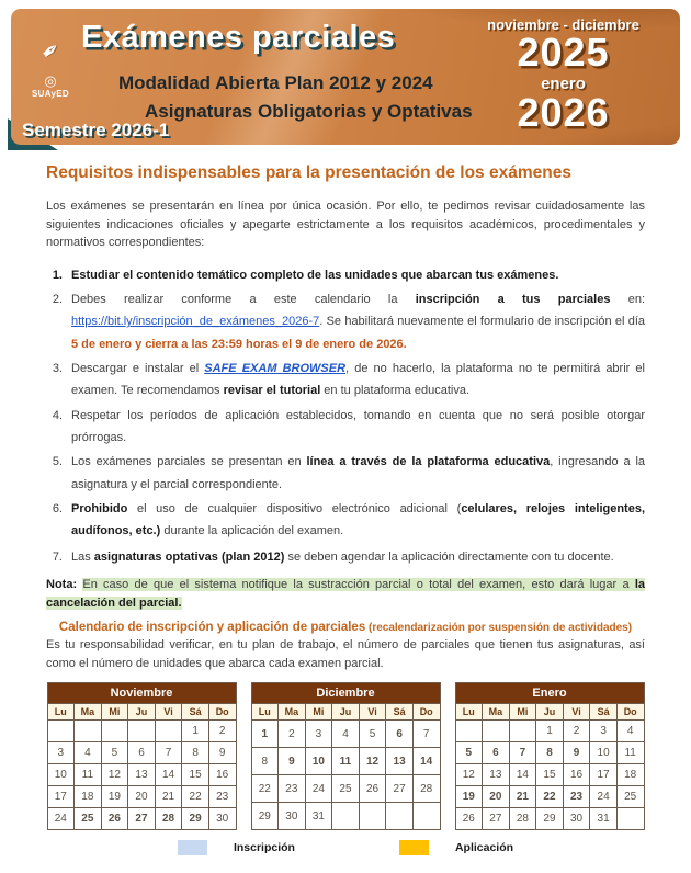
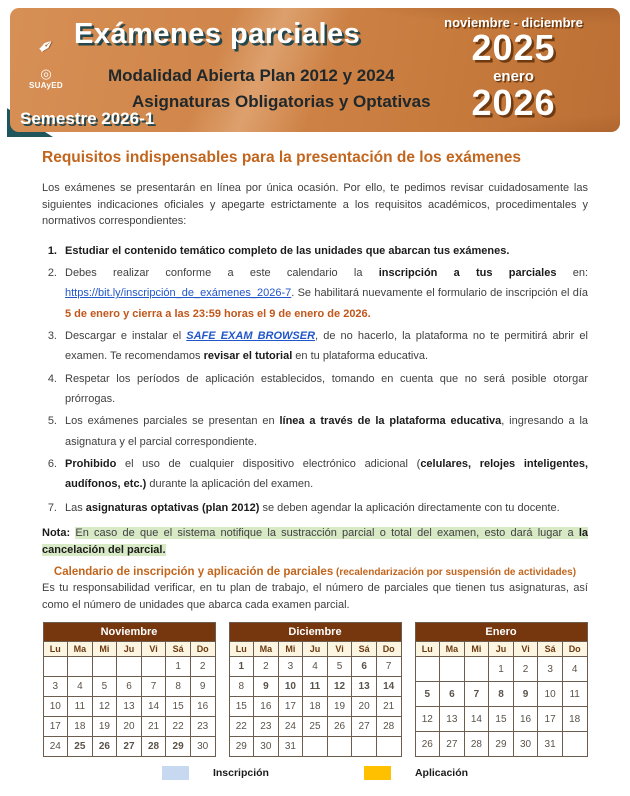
  ◎
  SUAyED
  Exámenes parciales
  Modalidad Abierta Plan 2012 y 2024
  Asignaturas Obligatorias y Optativas
  Semestre 2026-1
  noviembre - diciembre
  2025
  enero
  2026
  Requisitos indispensables para la presentación de los exámenes
  Los exámenes se presentarán en línea por única ocasión. Por ello, te pedimos revisar cuidadosamente las siguientes indicaciones oficiales y apegarte estrictamente a los requisitos académicos, procedimentales y normativos correspondientes:
  1.
  Estudiar el contenido temático completo de las unidades que abarcan tus exámenes.
  2.
  Debes realizar conforme a este calendario la inscripción a tus parciales en: https://bit.ly/inscripción_de_exámenes_2026-7. Se habilitará nuevamente el formulario de inscripción el día 5 de enero y cierra a las 23:59 horas el 9 de enero de 2026.
  3.
  Descargar e instalar el SAFE EXAM BROWSER, de no hacerlo, la plataforma no te permitirá abrir el examen. Te recomendamos revisar el tutorial en tu plataforma educativa.
  4.
  Respetar los períodos de aplicación establecidos, tomando en cuenta que no será posible otorgar prórrogas.
  5.
  Los exámenes parciales se presentan en línea a través de la plataforma educativa, ingresando a la asignatura y el parcial correspondiente.
  6.
  Prohibido el uso de cualquier dispositivo electrónico adicional (celulares, relojes inteligentes, audífonos, etc.) durante la aplicación del examen.
  7.
  Las asignaturas optativas (plan 2012) se deben agendar la aplicación directamente con tu docente.
  Nota: En caso de que el sistema notifique la sustracción parcial o total del examen, esto dará lugar a la cancelación del parcial.
  Calendario de inscripción y aplicación de parciales (recalendarización por suspensión de actividades)
  Es tu responsabilidad verificar, en tu plan de trabajo, el número de parciales que tienen tus asignaturas, así como el número de unidades que abarca cada examen parcial.
  Noviembre
  Lu	Ma	Mi	Ju	Vi	Sá	Do
  					1	2
  3	4	5	6	7	8	9
  10	11	12	13	14	15	16
  17	18	19	20	21	22	23
  24	25	26	27	28	29	30
  Diciembre
  Lu	Ma	Mi	Ju	Vi	Sá	Do
  1	2	3	4	5	6	7
  8	9	10	11	12	13	14
+ 15	16	17	18	19	20	21
  22	23	24	25	26	27	28
  29	30	31
  Enero
  Lu	Ma	Mi	Ju	Vi	Sá	Do
  			1	2	3	4
  5	6	7	8	9	10	11
  12	13	14	15	16	17	18
- 19	20	21	22	23	24	25
  26	27	28	29	30	31
  Inscripción
  Aplicación
